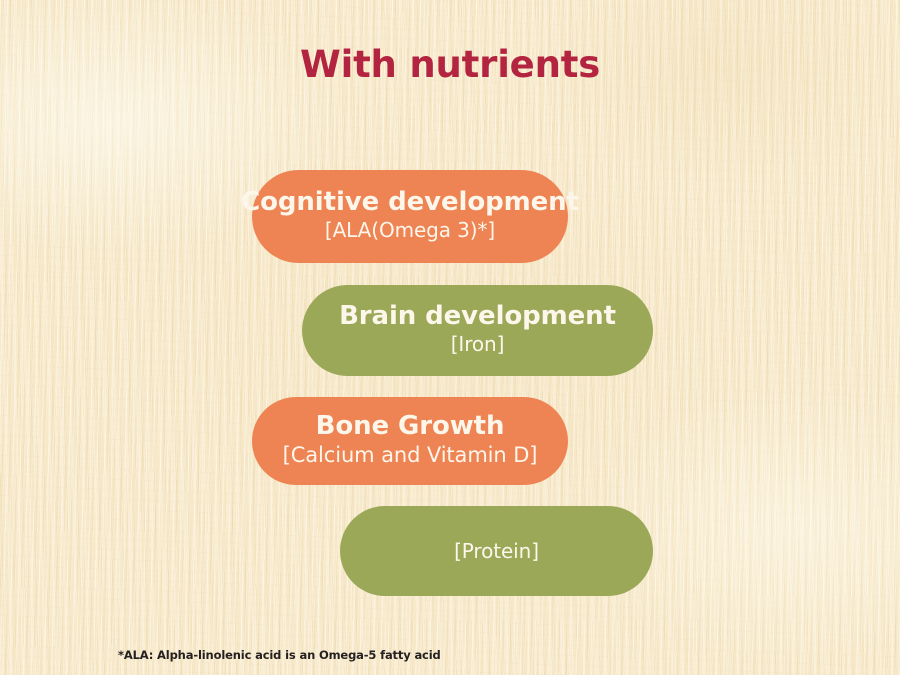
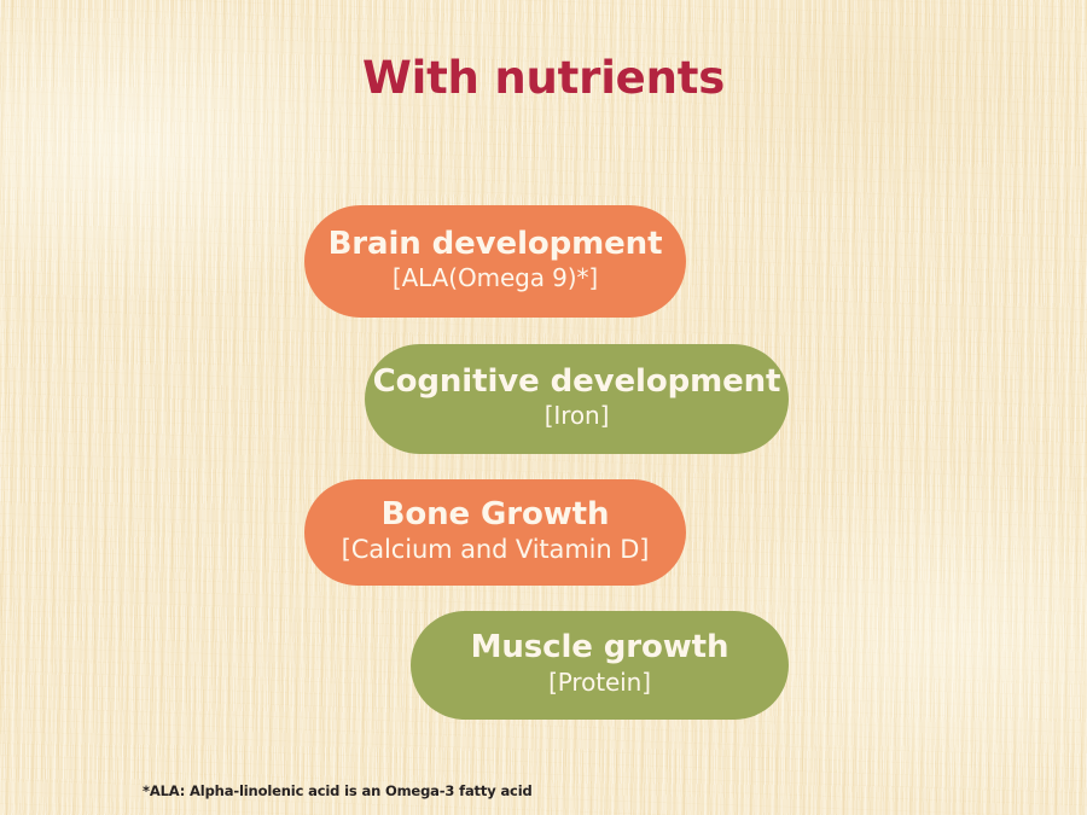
  With nutrients
- Cognitive development
+ Brain development
- [ALA(Omega 3)*]
+ [ALA(Omega 9)*]
- Brain development
+ Cognitive development
  [Iron]
  Bone Growth
  [Calcium and Vitamin D]
+ Muscle growth
  [Protein]
- *ALA: Alpha-linolenic acid is an Omega-5 fatty acid
+ *ALA: Alpha-linolenic acid is an Omega-3 fatty acid
